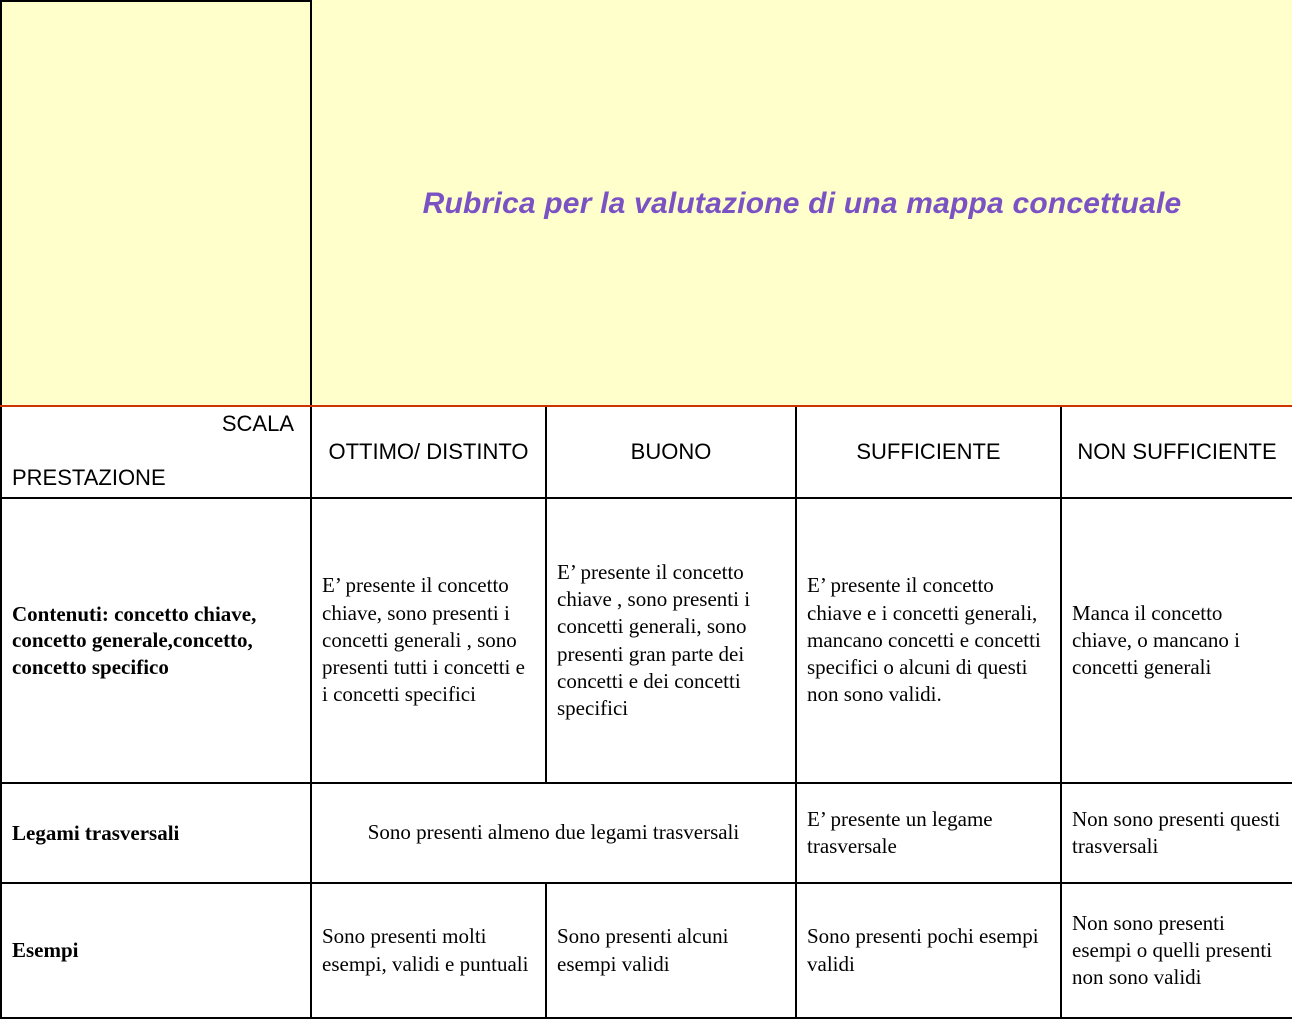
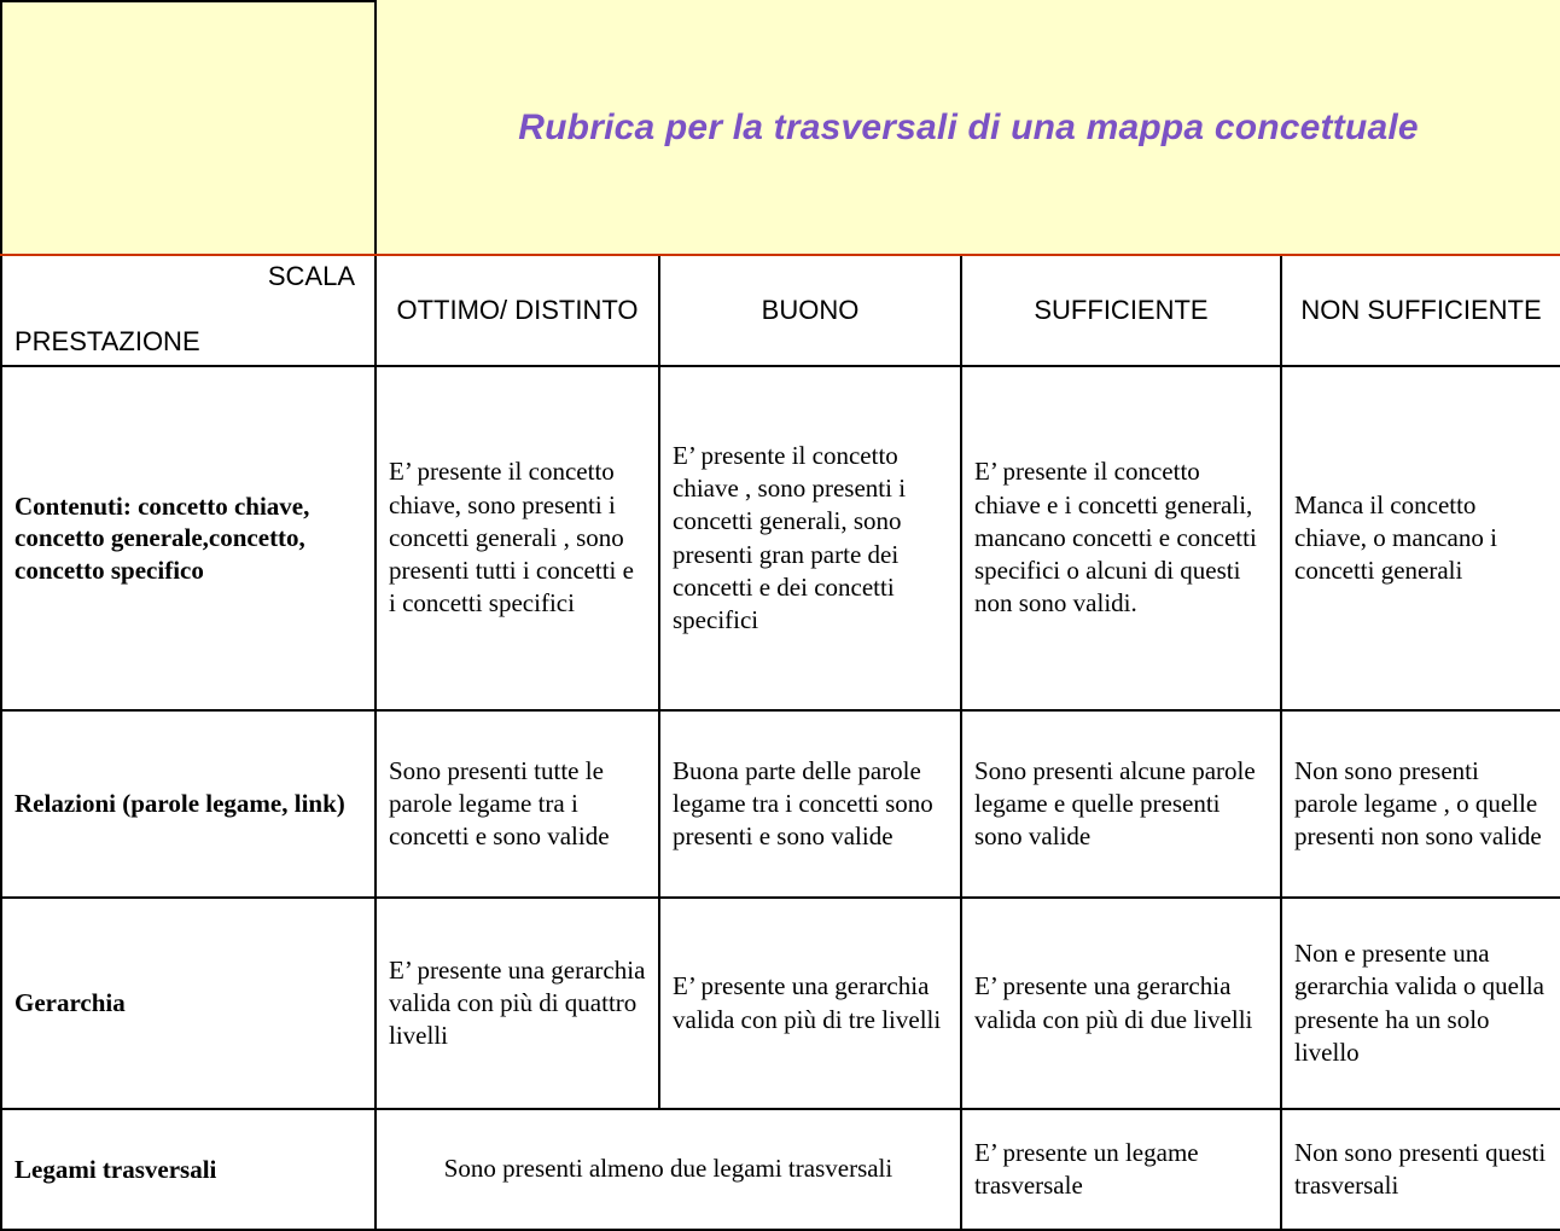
- 	Rubrica per la valutazione di una mappa concettuale
+ 	Rubrica per la trasversali di una mappa concettuale
  SCALA PRESTAZIONE	OTTIMO/ DISTINTO	BUONO	SUFFICIENTE	NON SUFFICIENTE
  Contenuti: concetto chiave, concetto generale,concetto, concetto specifico	E’ presente il concetto chiave, sono presenti i concetti generali , sono presenti tutti i concetti e i concetti specifici	E’ presente il concetto chiave , sono presenti i concetti generali, sono presenti gran parte dei concetti e dei concetti specifici	E’ presente il concetto chiave e i concetti generali, mancano concetti e concetti specifici o alcuni di questi non sono validi.	Manca il concetto chiave, o mancano i concetti generali
+ Relazioni (parole legame, link)	Sono presenti tutte le parole legame tra i concetti e sono valide	Buona parte delle parole legame tra i concetti sono presenti e sono valide	Sono presenti alcune parole legame e quelle presenti sono valide	Non sono presenti parole legame , o quelle presenti non sono valide
+ Gerarchia	E’ presente una gerarchia valida con più di quattro livelli	E’ presente una gerarchia valida con più di tre livelli	E’ presente una gerarchia valida con più di due livelli	Non e presente una gerarchia valida o quella presente ha un solo livello
  Legami trasversali	Sono presenti almeno due legami trasversali	E’ presente un legame trasversale	Non sono presenti questi trasversali
- Esempi	Sono presenti molti esempi, validi e puntuali	Sono presenti alcuni esempi validi	Sono presenti pochi esempi validi	Non sono presenti esempi o quelli presenti non sono validi
